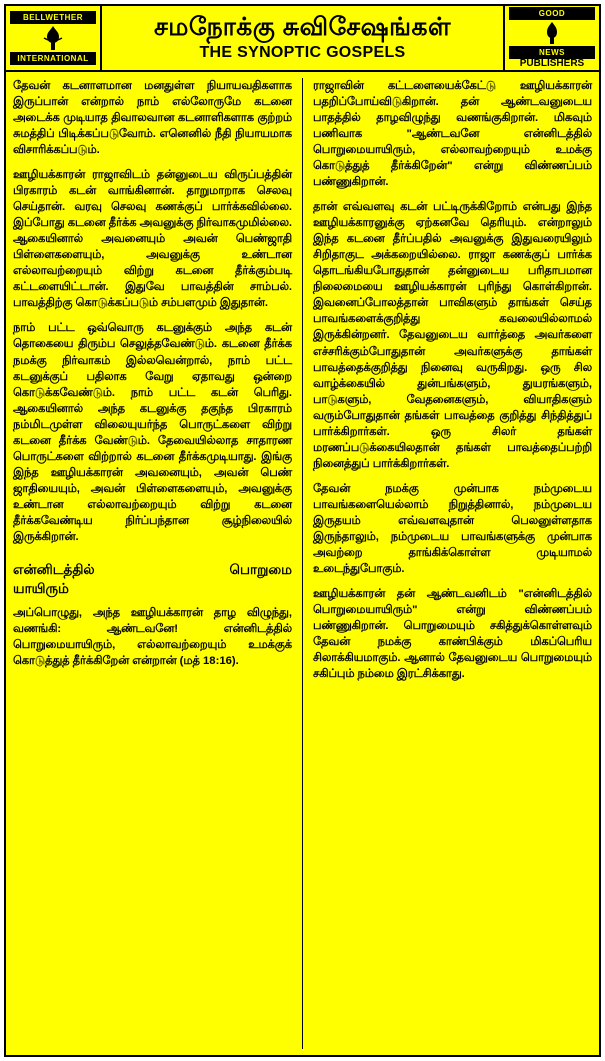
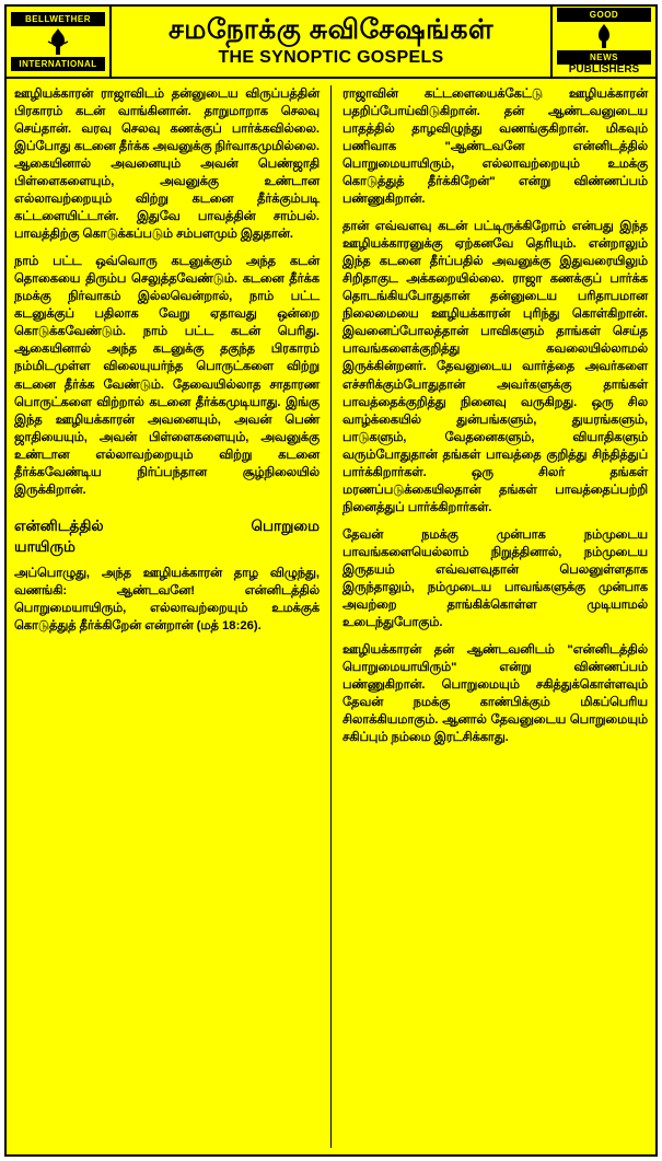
  BELLWETHER
  INTERNATIONAL
  சமநோக்கு சுவிசேஷங்கள்
  THE SYNOPTIC GOSPELS
  GOOD
  NEWS
  PUBLISHERS
- தேவன் கடனாளமான மனதுள்ள நியாயவதிகளாக இருப்பான் என்றால் நாம் எல்லோருமே கடனை அடைக்க முடியாத திவாலவான கடனாளிகளாக குற்றம் சுமத்திப் பிடிக்கப்படுவோம். எனெனில் நீதி நியாயமாக விசாரிக்கப்படும்.
  ஊழியக்காரன் ராஜாவிடம் தன்னுடைய விருப்பத்தின் பிரகாரம் கடன் வாங்கினான். தாறுமாறாக செலவு செய்தான். வரவு செலவு கணக்குப் பார்க்கவில்லை. இப்போது கடனை தீர்க்க அவனுக்கு நிர்வாகமுமில்லை. ஆகையினால் அவனையும் அவன் பெண்ஜாதி பிள்ளைகளையும், அவனுக்கு உண்டான எல்லாவற்றையும் விற்று கடனை தீர்க்கும்படி கட்டளையிட்டான். இதுவே பாவத்தின் சாம்பல். பாவத்திற்கு கொடுக்கப்படும் சம்பளமும் இதுதான்.
  நாம் பட்ட ஒவ்வொரு கடனுக்கும் அந்த கடன் தொகையை திரும்ப செலுத்தவேண்டும். கடனை தீர்க்க நமக்கு நிர்வாகம் இல்லவென்றால், நாம் பட்ட கடனுக்குப் பதிலாக வேறு ஏதாவது ஒன்றை கொடுக்கவேண்டும். நாம் பட்ட கடன் பெரிது. ஆகையினால் அந்த கடனுக்கு தகுந்த பிரகாரம் நம்மிடமுள்ள விலையுயர்ந்த பொருட்களை விற்று கடனை தீர்க்க வேண்டும். தேவையில்லாத சாதாரண பொருட்களை விற்றால் கடனை தீர்க்கமுடியாது. இங்கு இந்த ஊழியக்காரன் அவனையும், அவன் பெண் ஜாதியையும், அவன் பிள்ளைகளையும், அவனுக்கு உண்டான எல்லாவற்றையும் விற்று கடனை தீர்க்கவேண்டிய நிர்ப்பந்தான சூழ்நிலையில் இருக்கிறான்.
  என்னிடத்தில்
  பொறுமை
  யாயிரும்
- அப்பொழுது, அந்த ஊழியக்காரன் தாழ விழுந்து, வணங்கி: ஆண்டவனே! என்னிடத்தில் பொறுமையாயிரும், எல்லாவற்றையும் உமக்குக் கொடுத்துத் தீர்க்கிறேன் என்றான் (மத் 18:16).
+ அப்பொழுது, அந்த ஊழியக்காரன் தாழ விழுந்து, வணங்கி: ஆண்டவனே! என்னிடத்தில் பொறுமையாயிரும், எல்லாவற்றையும் உமக்குக் கொடுத்துத் தீர்க்கிறேன் என்றான் (மத் 18:26).
  ராஜாவின் கட்டளையைக்கேட்டு ஊழியக்காரன் பதறிப்போய்விடுகிறான். தன் ஆண்டவனுடைய பாதத்தில் தாழவிழுந்து வணங்குகிறான். மிகவும் பணிவாக "ஆண்டவனே என்னிடத்தில் பொறுமையாயிரும், எல்லாவற்றையும் உமக்கு கொடுத்துத் தீர்க்கிறேன்" என்று விண்ணப்பம் பண்ணுகிறான்.
  தான் எவ்வளவு கடன் பட்டிருக்கிறோம் என்பது இந்த ஊழியக்காரனுக்கு ஏற்கனவே தெரியும். என்றாலும் இந்த கடனை தீர்ப்பதில் அவனுக்கு இதுவரையிலும் சிறிதாகுட அக்கறையில்லை. ராஜா கணக்குப் பார்க்க தொடங்கியபோதுதான் தன்னுடைய பரிதாபமான நிலைமையை ஊழியக்காரன் புரிந்து கொள்கிறான். இவனைப்போலத்தான் பாவிகளும் தாங்கள் செய்த பாவங்களைக்குறித்து கவலையில்லாமல் இருக்கின்றனர். தேவனுடைய வார்த்தை அவர்களை எச்சரிக்கும்போதுதான் அவர்களுக்கு தாங்கள் பாவத்தைக்குறித்து நினைவு வருகிறது. ஒரு சில வாழ்க்கையில் துன்பங்களும், துயரங்களும், பாடுகளும், வேதனைகளும், வியாதிகளும் வரும்போதுதான் தங்கள் பாவத்தை குறித்து சிந்தித்துப் பார்க்கிறார்கள். ஒரு சிலர் தங்கள் மரணப்படுக்கையிலதான் தங்கள் பாவத்தைப்பற்றி நினைத்துப் பார்க்கிறார்கள்.
  தேவன் நமக்கு முன்பாக நம்முடைய பாவங்களையெல்லாம் நிறுத்தினால், நம்முடைய இருதயம் எவ்வளவுதான் பெலனுள்ளதாக இருந்தாலும், நம்முடைய பாவங்களுக்கு முன்பாக அவற்றை தாங்கிக்கொள்ள முடியாமல் உடைந்துபோகும்.
  ஊழியக்காரன் தன் ஆண்டவனிடம் "என்னிடத்தில் பொறுமையாயிரும்" என்று விண்ணப்பம் பண்ணுகிறான். பொறுமையும் சகித்துக்கொள்ளவும் தேவன் நமக்கு காண்பிக்கும் மிகப்பெரிய சிலாக்கியமாகும். ஆனால் தேவனுடைய பொறுமையும் சகிப்பும் நம்மை இரட்சிக்காது.
